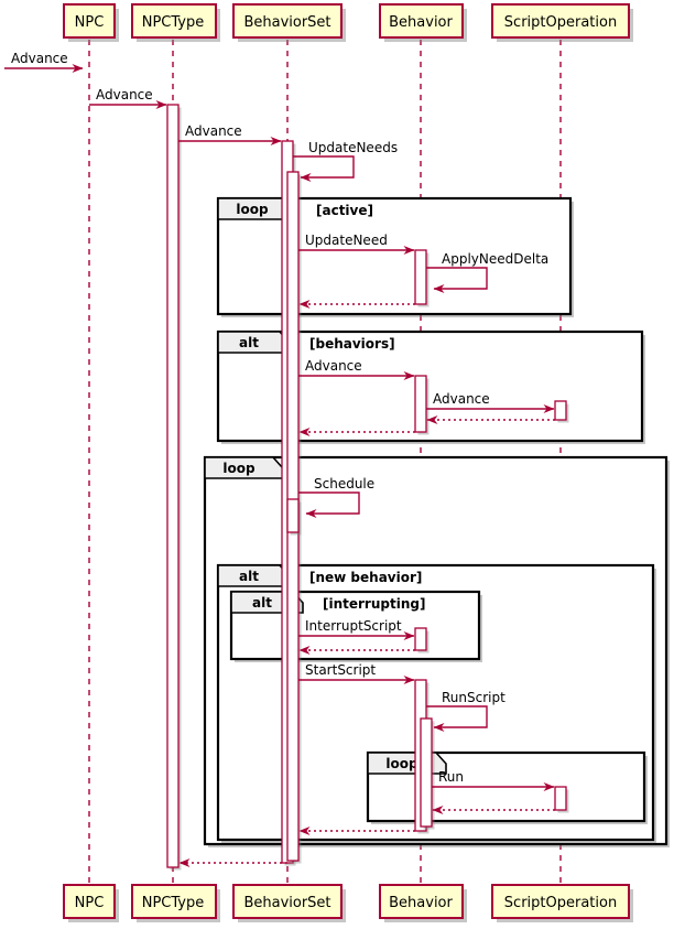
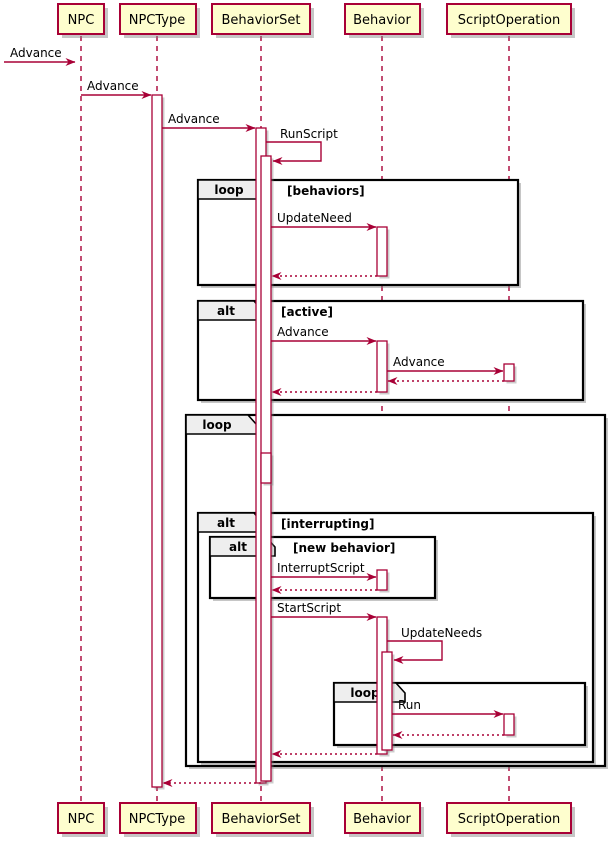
  loop
- [active]
+ [behaviors]
  alt
- [behaviors]
+ [active]
  loop
  alt
- [new behavior]
+ [interrupting]
  alt
- [interrupting]
+ [new behavior]
  loop
  Advance
  Advance
  Advance
- UpdateNeeds
+ RunScript
  UpdateNeed
- ApplyNeedDelta
  Advance
  Advance
- Schedule
  InterruptScript
  StartScript
- RunScript
+ UpdateNeeds
  Run
  NPC
  NPC
  NPCType
  NPCType
  BehaviorSet
  BehaviorSet
  Behavior
  Behavior
  ScriptOperation
  ScriptOperation
